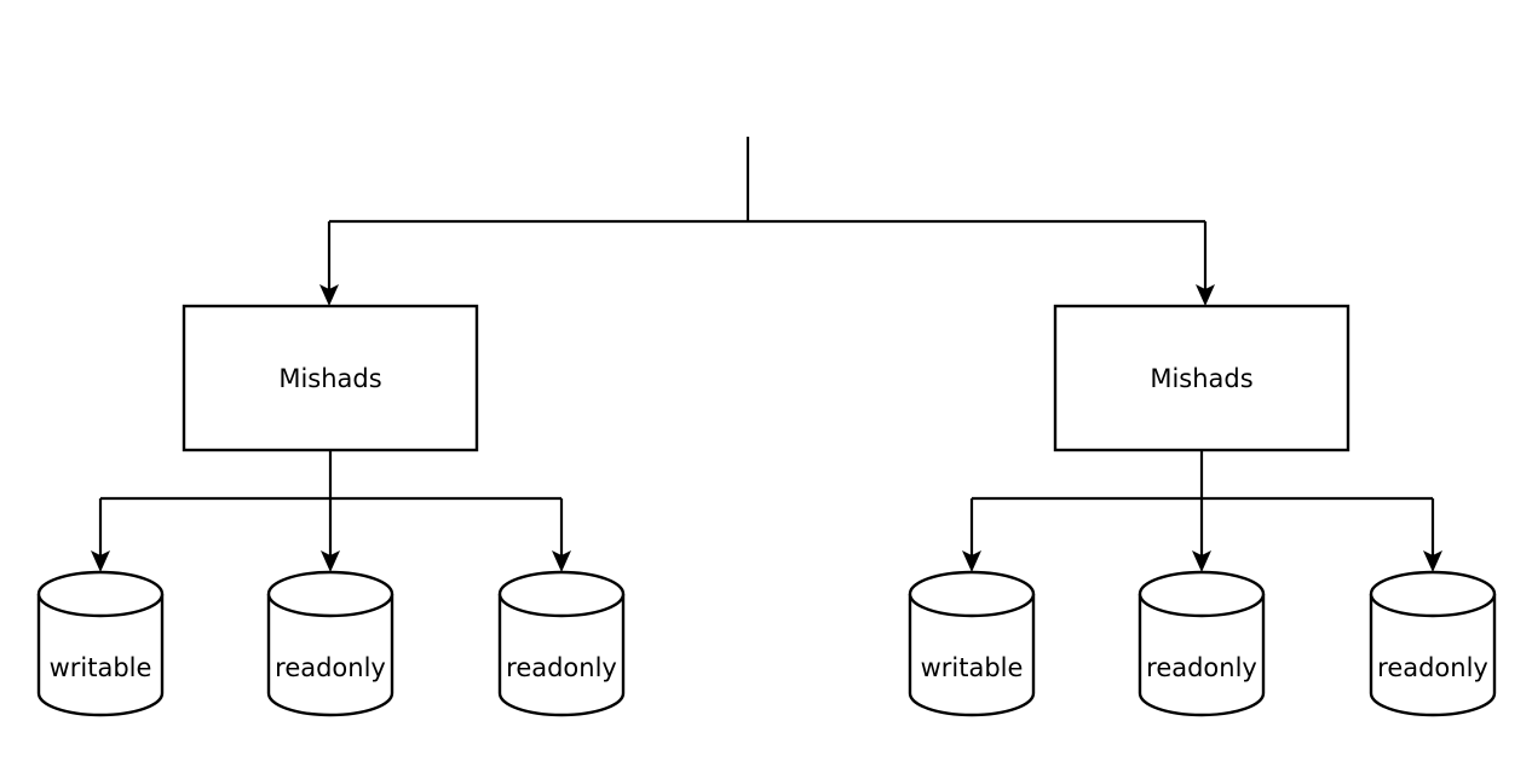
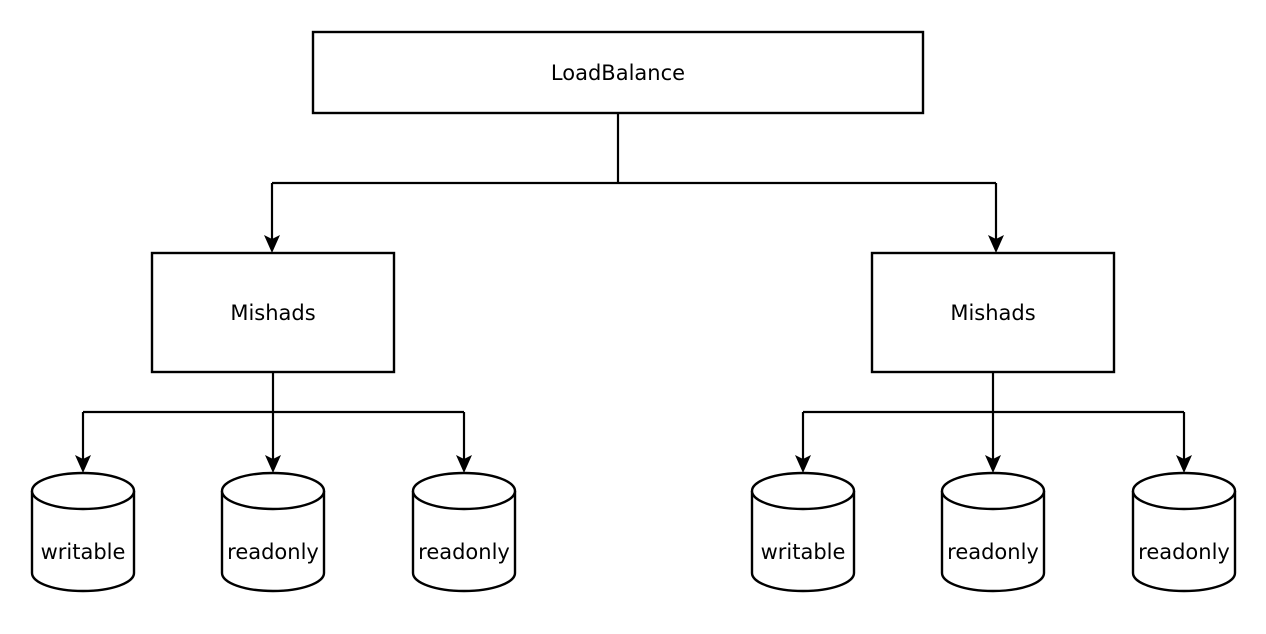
+ LoadBalance
  Mishads
  Mishads
  writable
  readonly
  readonly
  writable
  readonly
  readonly
